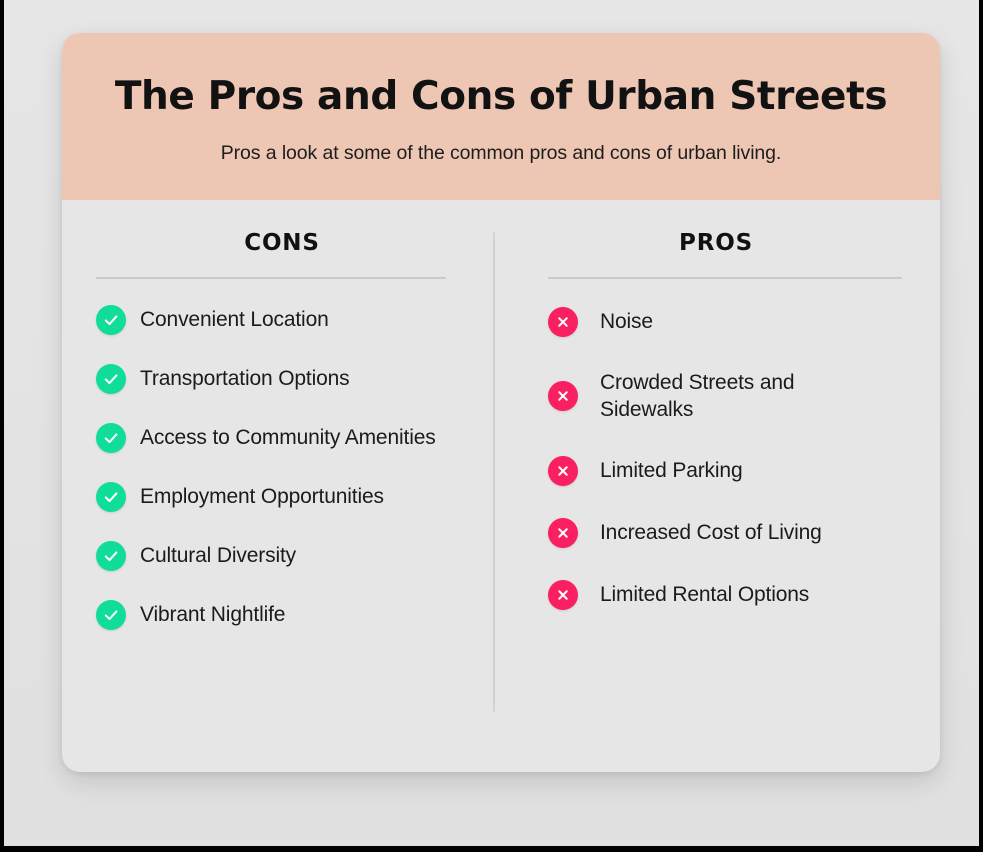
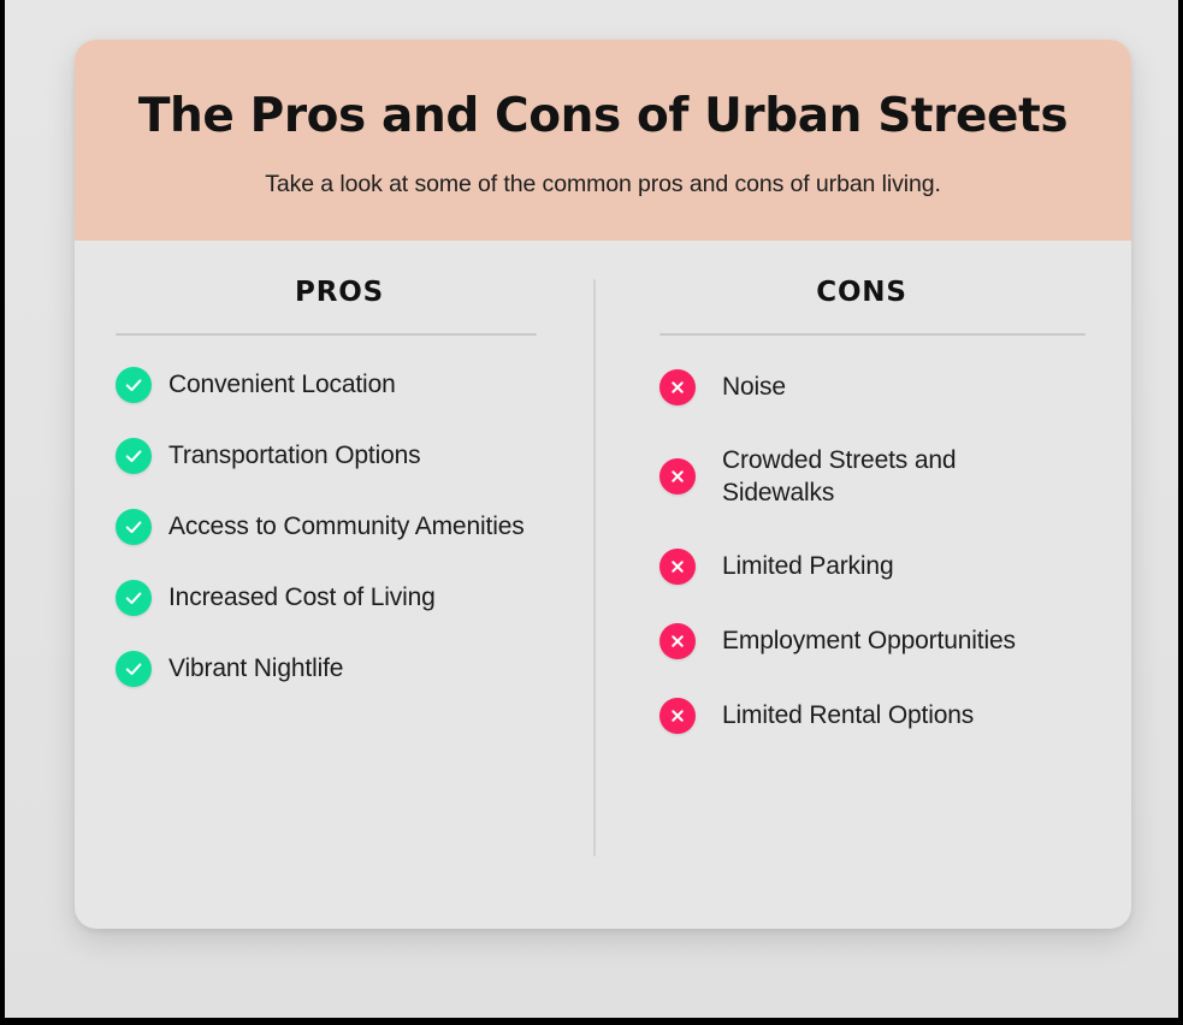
  The Pros and Cons of Urban Streets
- Pros a look at some of the common pros and cons of urban living.
+ Take a look at some of the common pros and cons of urban living.
- CONS
+ PROS
  Convenient Location
  Transportation Options
  Access to Community Amenities
- Employment Opportunities
+ Increased Cost of Living
- Cultural Diversity
  Vibrant Nightlife
- PROS
+ CONS
  Noise
  Crowded Streets and Sidewalks
  Limited Parking
- Increased Cost of Living
+ Employment Opportunities
  Limited Rental Options
